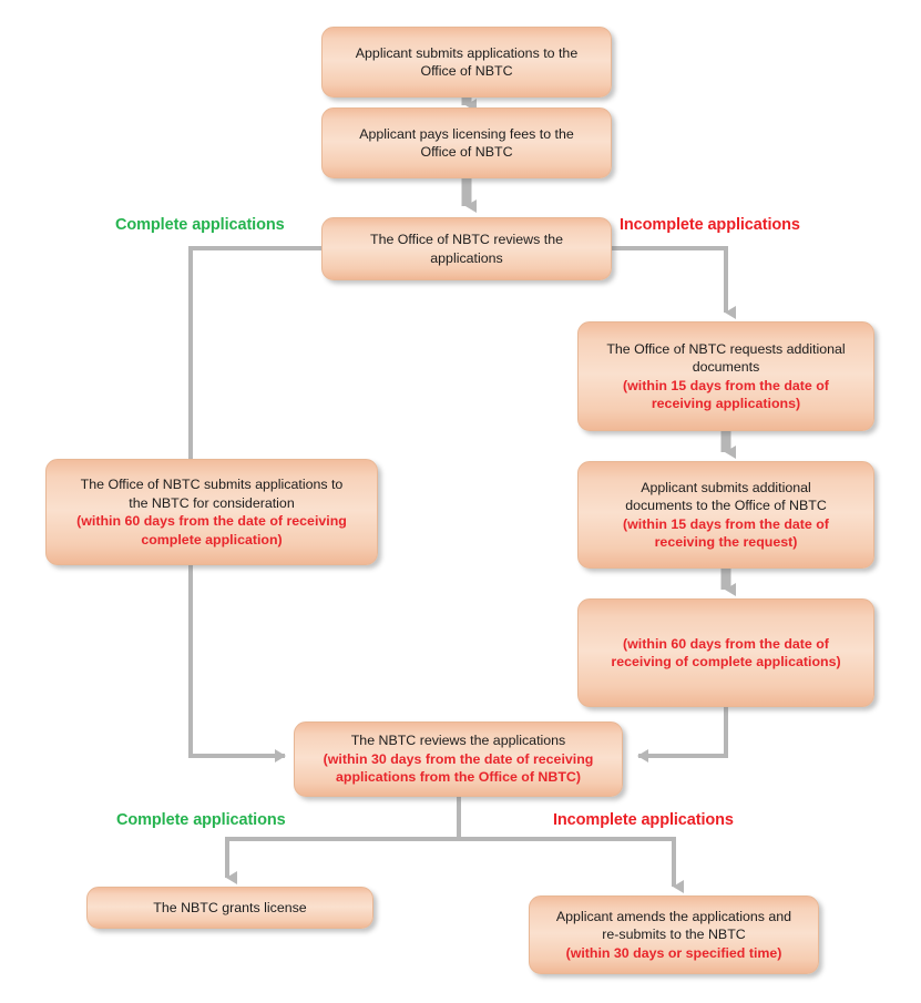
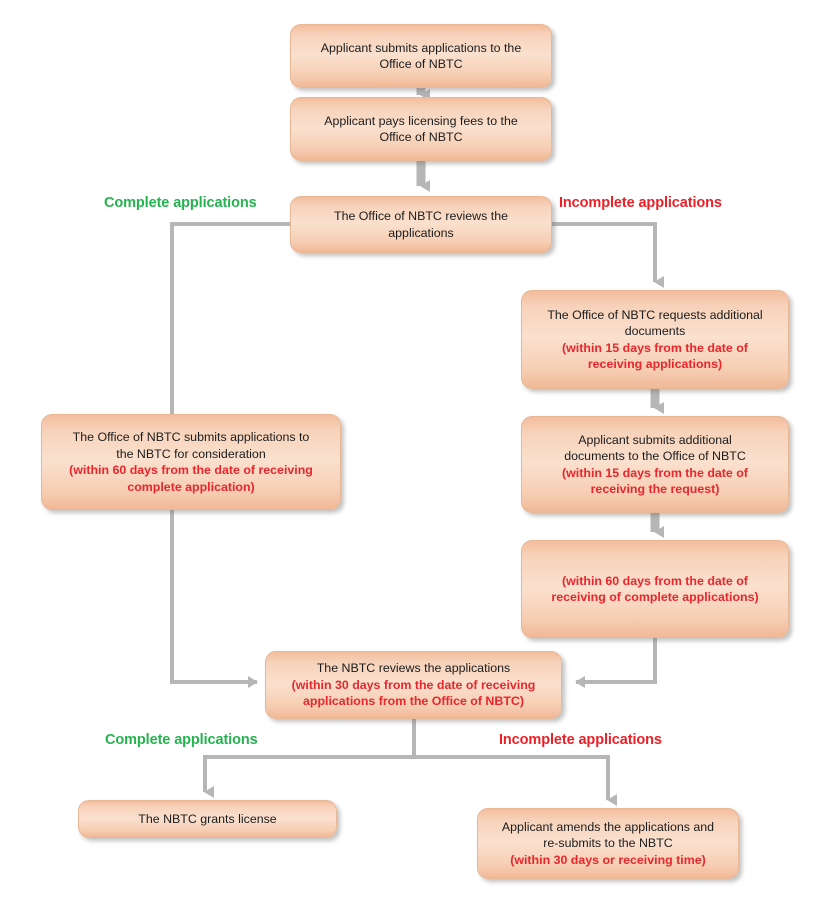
  Applicant submits applications to the
  Office of NBTC
  Applicant pays licensing fees to the
  Office of NBTC
  The Office of NBTC reviews the
  applications
  The Office of NBTC requests additional
  documents
  (within 15 days from the date of
  receiving applications)
  Applicant submits additional
  documents to the Office of NBTC
  (within 15 days from the date of
  receiving the request)
  (within 60 days from the date of
  receiving of complete applications)
  The Office of NBTC submits applications to
  the NBTC for consideration
  (within 60 days from the date of receiving
  complete application)
  The NBTC reviews the applications
  (within 30 days from the date of receiving
  applications from the Office of NBTC)
  The NBTC grants license
  Applicant amends the applications and
  re-submits to the NBTC
- (within 30 days or specified time)
+ (within 30 days or receiving time)
  Complete applications
  Incomplete applications
  Complete applications
  Incomplete applications
